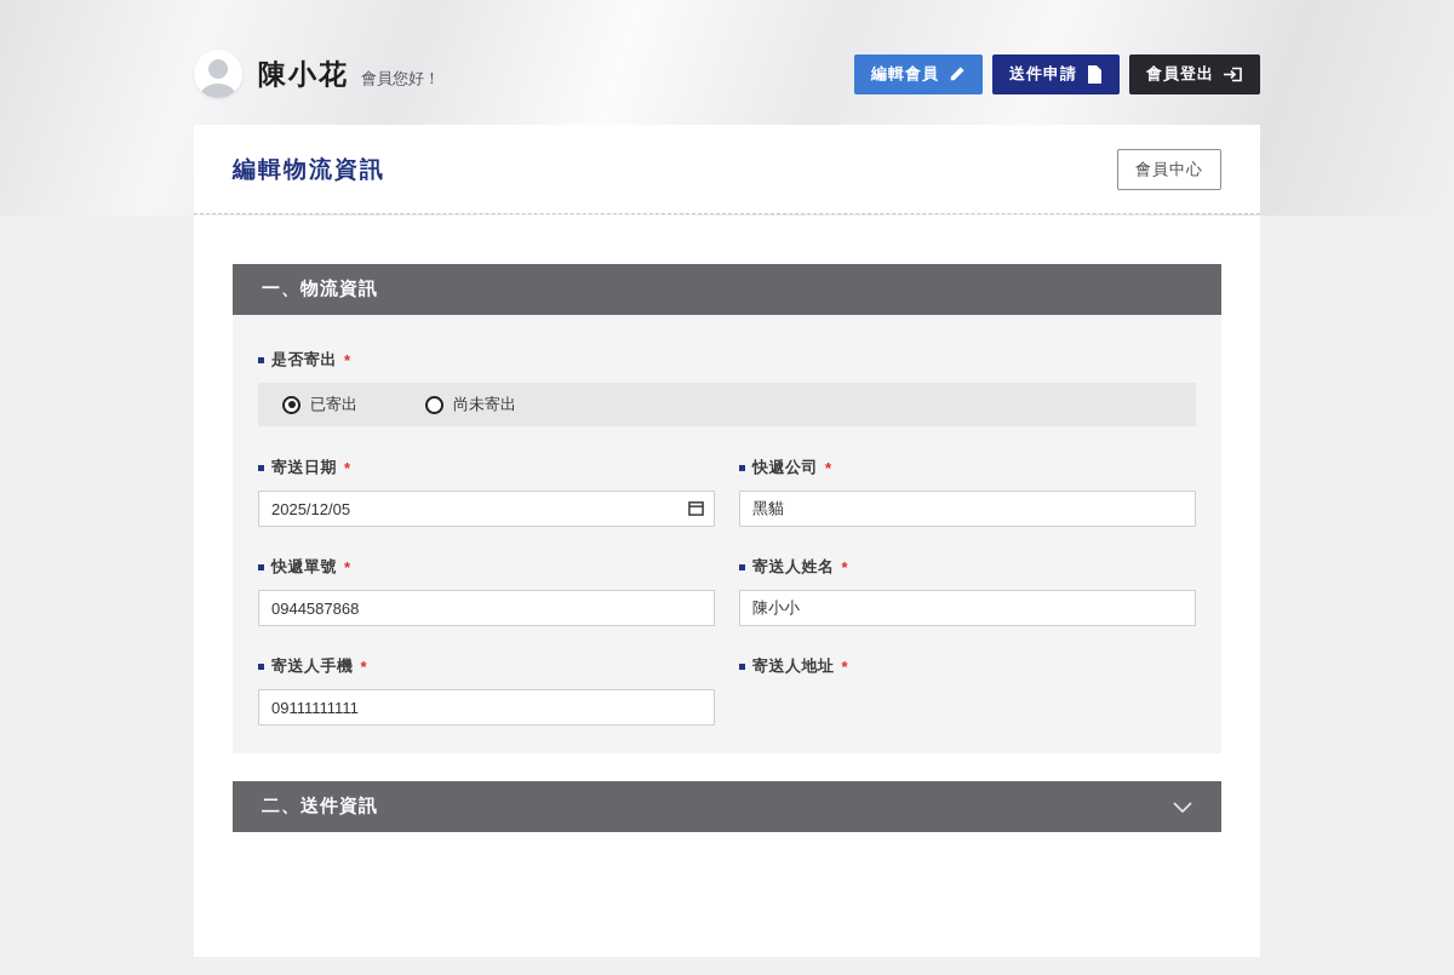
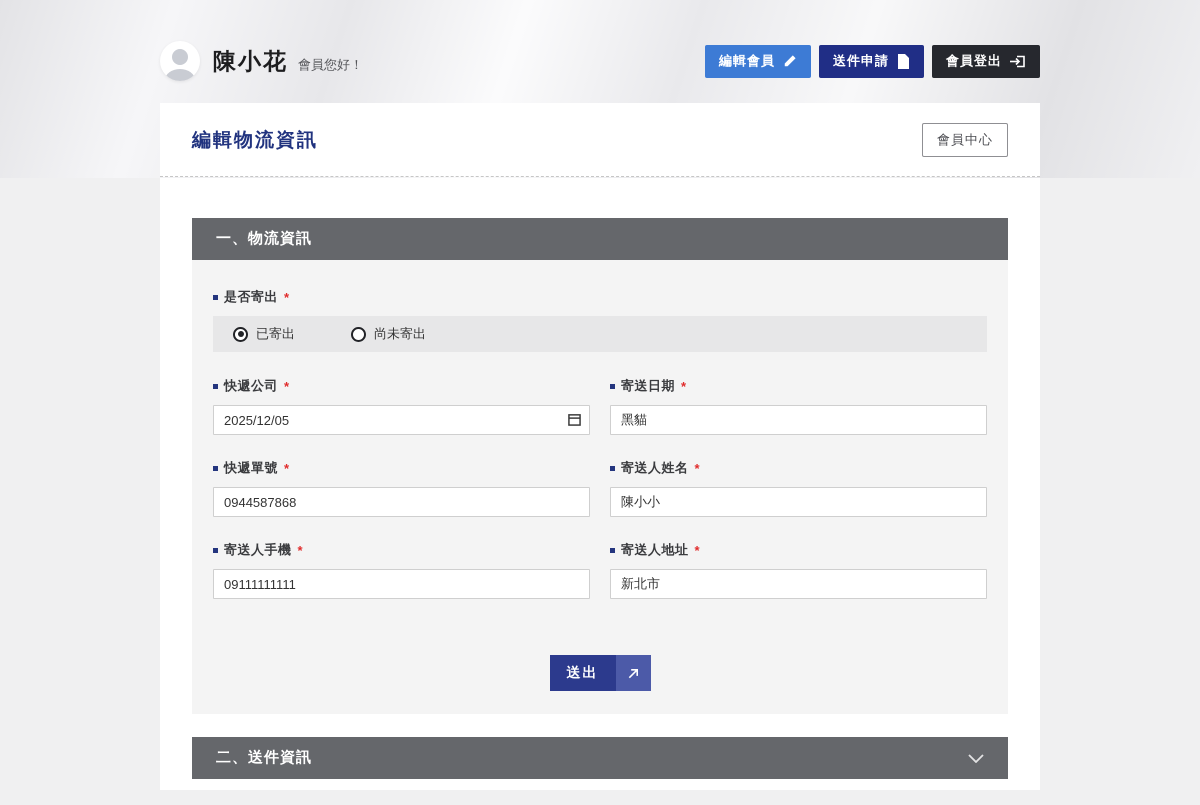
  陳小花
  會員您好！
  編輯會員
  送件申請
  會員登出
  編輯物流資訊
  會員中心
  一、物流資訊
  是否寄出
  *
  已寄出
  尚未寄出
- 寄送日期
+ 快遞公司
  *
  2025/12/05
- 快遞公司
+ 寄送日期
  *
  黑貓
  快遞單號
  *
  0944587868
  寄送人姓名
  *
  陳小小
  寄送人手機
  *
  09111111111
  寄送人地址
  *
+ 新北市
+ 送出
  二、送件資訊
